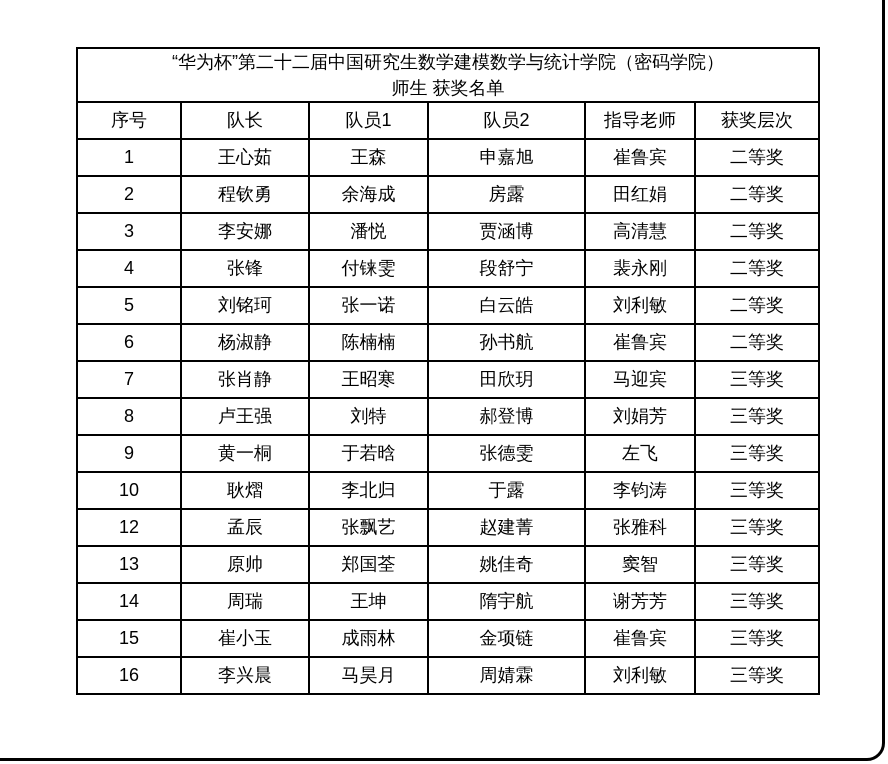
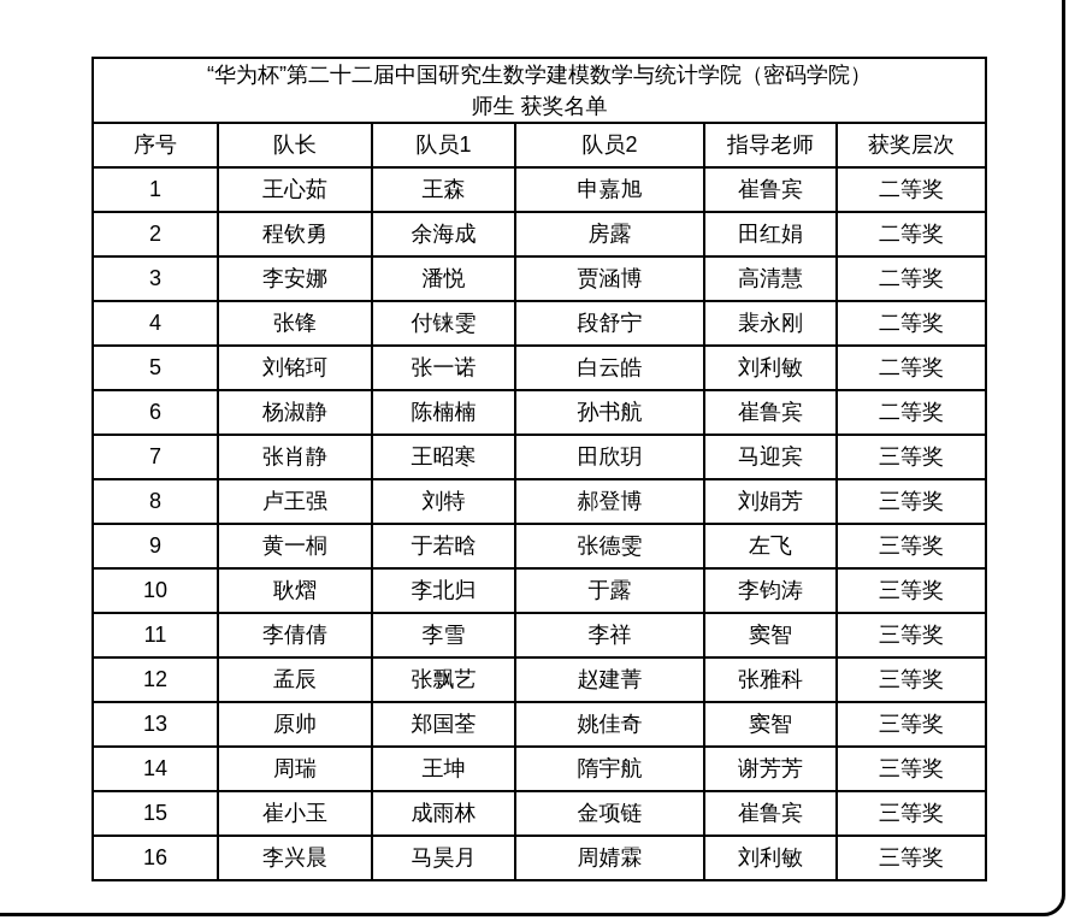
  “华为杯”第二十二届中国研究生数学建模数学与统计学院（密码学院） 师生 获奖名单
  序号	队长	队员1	队员2	指导老师	获奖层次
  1	王心茹	王森	申嘉旭	崔鲁宾	二等奖
  2	程钦勇	余海成	房露	田红娟	二等奖
  3	李安娜	潘悦	贾涵博	高清慧	二等奖
  4	张锋	付铼雯	段舒宁	裴永刚	二等奖
  5	刘铭珂	张一诺	白云皓	刘利敏	二等奖
  6	杨淑静	陈楠楠	孙书航	崔鲁宾	二等奖
  7	张肖静	王昭寒	田欣玥	马迎宾	三等奖
  8	卢王强	刘特	郝登博	刘娟芳	三等奖
  9	黄一桐	于若晗	张德雯	左飞	三等奖
  10	耿熠	李北归	于露	李钧涛	三等奖
+ 11	李倩倩	李雪	李祥	窦智	三等奖
  12	孟辰	张飘艺	赵建菁	张雅科	三等奖
  13	原帅	郑国荃	姚佳奇	窦智	三等奖
  14	周瑞	王坤	隋宇航	谢芳芳	三等奖
  15	崔小玉	成雨林	金项链	崔鲁宾	三等奖
  16	李兴晨	马昊月	周婧霖	刘利敏	三等奖
